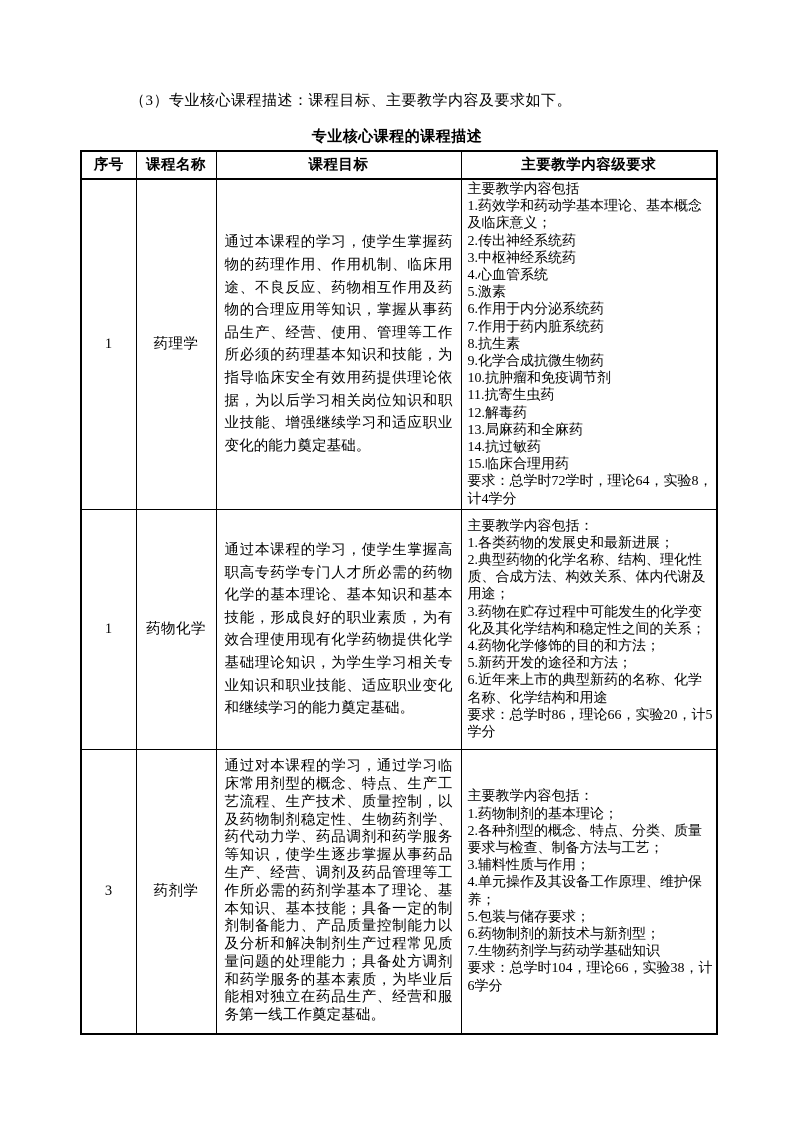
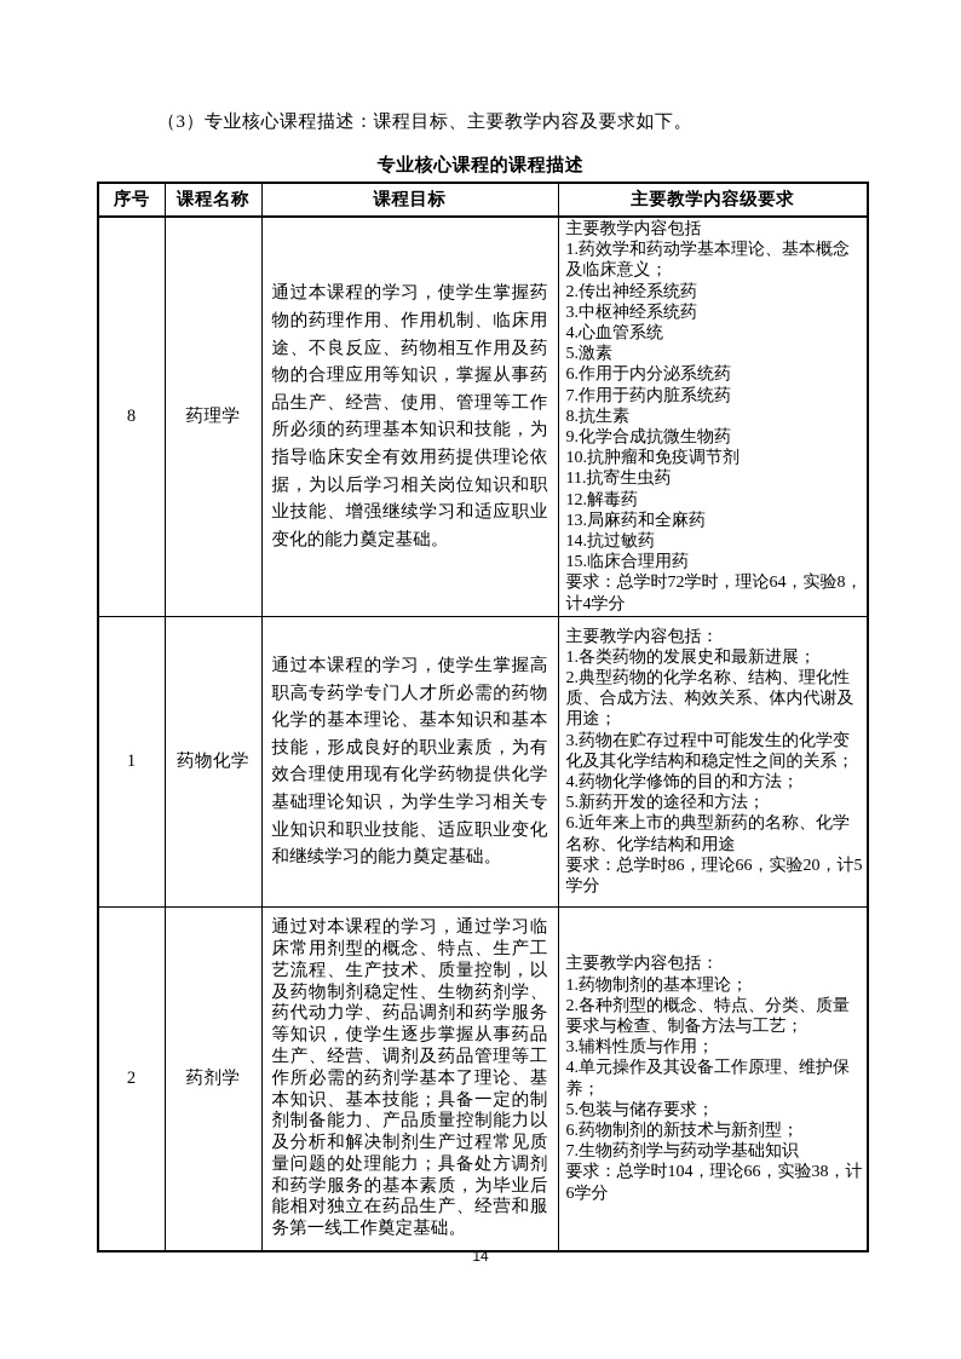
  （3）专业核心课程描述：课程目标、主要教学内容及要求如下。
  专业核心课程的课程描述
  序号	课程名称	课程目标	主要教学内容级要求
- 1	药理学	通过本课程的学习，使学生掌握药物的药理作用、作用机制、临床用途、不良反应、药物相互作用及药物的合理应用等知识，掌握从事药品生产、经营、使用、管理等工作所必须的药理基本知识和技能，为指导临床安全有效用药提供理论依据，为以后学习相关岗位知识和职业技能、增强继续学习和适应职业变化的能力奠定基础。	主要教学内容包括 1.药效学和药动学基本理论、基本概念及临床意义； 2.传出神经系统药 3.中枢神经系统药 4.心血管系统 5.激素 6.作用于内分泌系统药 7.作用于药内脏系统药 8.抗生素 9.化学合成抗微生物药 10.抗肿瘤和免疫调节剂 11.抗寄生虫药 12.解毒药 13.局麻药和全麻药 14.抗过敏药 15.临床合理用药 要求：总学时72学时，理论64，实验8，计4学分
+ 8	药理学	通过本课程的学习，使学生掌握药物的药理作用、作用机制、临床用途、不良反应、药物相互作用及药物的合理应用等知识，掌握从事药品生产、经营、使用、管理等工作所必须的药理基本知识和技能，为指导临床安全有效用药提供理论依据，为以后学习相关岗位知识和职业技能、增强继续学习和适应职业变化的能力奠定基础。	主要教学内容包括 1.药效学和药动学基本理论、基本概念及临床意义； 2.传出神经系统药 3.中枢神经系统药 4.心血管系统 5.激素 6.作用于内分泌系统药 7.作用于药内脏系统药 8.抗生素 9.化学合成抗微生物药 10.抗肿瘤和免疫调节剂 11.抗寄生虫药 12.解毒药 13.局麻药和全麻药 14.抗过敏药 15.临床合理用药 要求：总学时72学时，理论64，实验8，计4学分
  1	药物化学	通过本课程的学习，使学生掌握高职高专药学专门人才所必需的药物化学的基本理论、基本知识和基本技能，形成良好的职业素质，为有效合理使用现有化学药物提供化学基础理论知识，为学生学习相关专业知识和职业技能、适应职业变化和继续学习的能力奠定基础。	主要教学内容包括： 1.各类药物的发展史和最新进展； 2.典型药物的化学名称、结构、理化性质、合成方法、构效关系、体内代谢及用途； 3.药物在贮存过程中可能发生的化学变化及其化学结构和稳定性之间的关系； 4.药物化学修饰的目的和方法； 5.新药开发的途径和方法； 6.近年来上市的典型新药的名称、化学名称、化学结构和用途 要求：总学时86，理论66，实验20，计5学分
- 3	药剂学	通过对本课程的学习，通过学习临床常用剂型的概念、特点、生产工艺流程、生产技术、质量控制，以及药物制剂稳定性、生物药剂学、药代动力学、药品调剂和药学服务等知识，使学生逐步掌握从事药品生产、经营、调剂及药品管理等工作所必需的药剂学基本了理论、基本知识、基本技能；具备一定的制剂制备能力、产品质量控制能力以及分析和解决制剂生产过程常见质量问题的处理能力；具备处方调剂和药学服务的基本素质，为毕业后能相对独立在药品生产、经营和服务第一线工作奠定基础。	主要教学内容包括： 1.药物制剂的基本理论； 2.各种剂型的概念、特点、分类、质量要求与检查、制备方法与工艺； 3.辅料性质与作用； 4.单元操作及其设备工作原理、维护保养； 5.包装与储存要求； 6.药物制剂的新技术与新剂型； 7.生物药剂学与药动学基础知识 要求：总学时104，理论66，实验38，计6学分
+ 2	药剂学	通过对本课程的学习，通过学习临床常用剂型的概念、特点、生产工艺流程、生产技术、质量控制，以及药物制剂稳定性、生物药剂学、药代动力学、药品调剂和药学服务等知识，使学生逐步掌握从事药品生产、经营、调剂及药品管理等工作所必需的药剂学基本了理论、基本知识、基本技能；具备一定的制剂制备能力、产品质量控制能力以及分析和解决制剂生产过程常见质量问题的处理能力；具备处方调剂和药学服务的基本素质，为毕业后能相对独立在药品生产、经营和服务第一线工作奠定基础。	主要教学内容包括： 1.药物制剂的基本理论； 2.各种剂型的概念、特点、分类、质量要求与检查、制备方法与工艺； 3.辅料性质与作用； 4.单元操作及其设备工作原理、维护保养； 5.包装与储存要求； 6.药物制剂的新技术与新剂型； 7.生物药剂学与药动学基础知识 要求：总学时104，理论66，实验38，计6学分
+ 14
